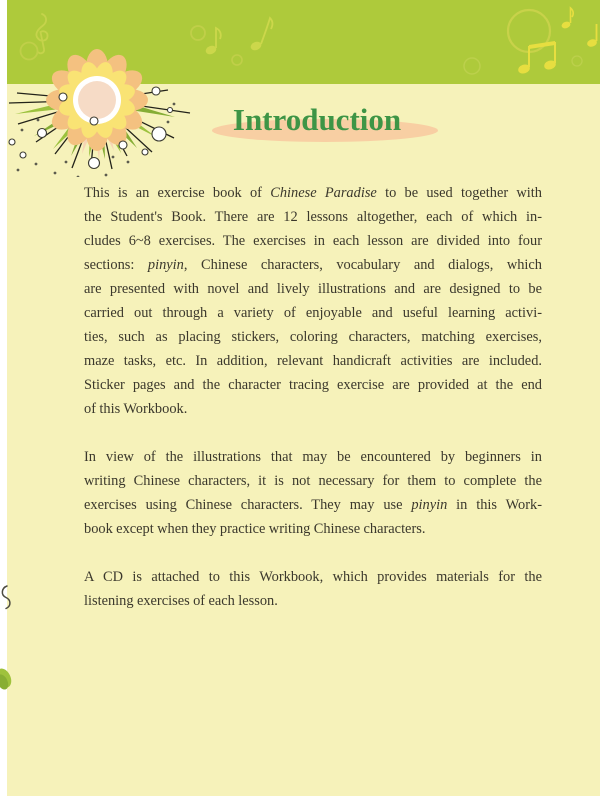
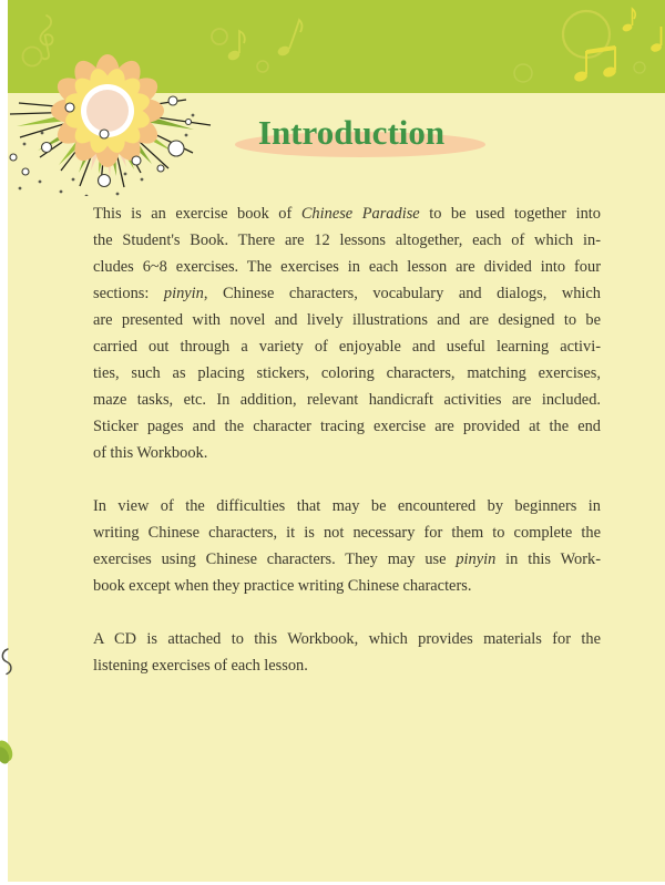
  Introduction
- This is an exercise book of Chinese Paradise to be used together with
+ This is an exercise book of Chinese Paradise to be used together into
  the Student's Book. There are 12 lessons altogether, each of which in-
  cludes 6~8 exercises. The exercises in each lesson are divided into four
  sections: pinyin, Chinese characters, vocabulary and dialogs, which
  are presented with novel and lively illustrations and are designed to be
  carried out through a variety of enjoyable and useful learning activi-
  ties, such as placing stickers, coloring characters, matching exercises,
  maze tasks, etc. In addition, relevant handicraft activities are included.
  Sticker pages and the character tracing exercise are provided at the end
  of this Workbook.
- In view of the illustrations that may be encountered by beginners in
+ In view of the difficulties that may be encountered by beginners in
  writing Chinese characters, it is not necessary for them to complete the
  exercises using Chinese characters. They may use pinyin in this Work-
  book except when they practice writing Chinese characters.
  A CD is attached to this Workbook, which provides materials for the
  listening exercises of each lesson.
